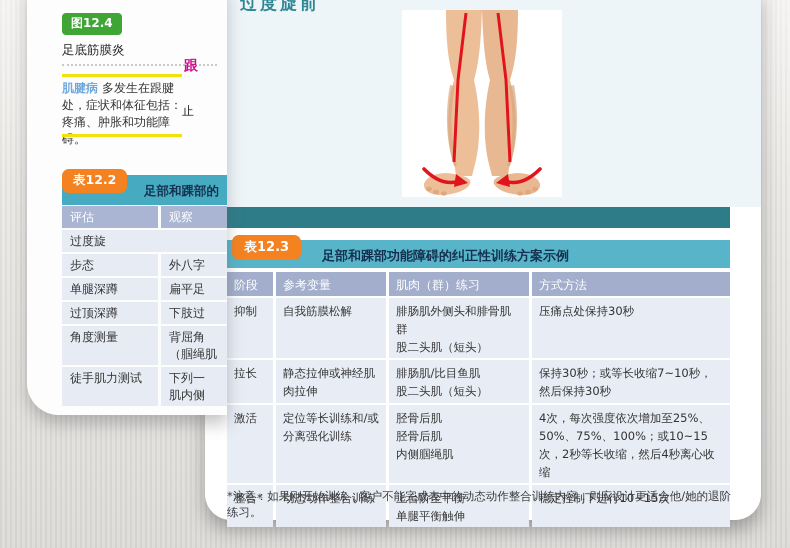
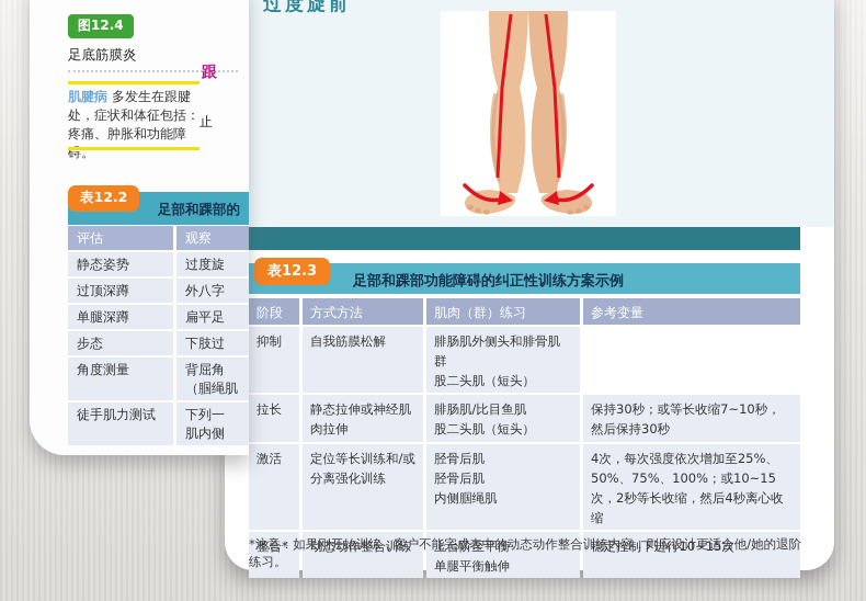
  图12.4
  足底筋膜炎
  肌腱病 多发生在跟腱处，症状和体征包括：疼痛、肿胀和功能障碍。
  跟
  止
  表12.2
  足部和踝部的
  评估
  观察
+ 静态姿势
  过度旋
- 步态
+ 过顶深蹲
  外八字
  单腿深蹲
  扁平足
- 过顶深蹲
+ 步态
  下肢过
  角度测量
  背屈角
  （腘绳肌
  徒手肌力测试
  下列一
  肌内侧
  过度旋前
  表12.3
  足部和踝部功能障碍的纠正性训练方案示例
  阶段
- 参考变量
+ 方式方法
  肌肉（群）练习
- 方式方法
+ 参考变量
  抑制
  自我筋膜松解
  腓肠肌外侧头和腓骨肌群
  股二头肌（短头）
- 压痛点处保持30秒
  拉长
  静态拉伸或神经肌肉拉伸
  腓肠肌/比目鱼肌
  股二头肌（短头）
  保持30秒；或等长收缩7~10秒，然后保持30秒
  激活
  定位等长训练和/或分离强化训练
  胫骨后肌
  胫骨后肌
  内侧腘绳肌
  4次，每次强度依次增加至25%、50%、75%、100%；或10~15次，2秒等长收缩，然后4秒离心收缩
  整合*
  动态动作整合训练
  上台阶至平衡
  单腿平衡触伸
  稳定控制下进行10~15次
  *注意：如果刚开始训练，客户不能完成表中的动态动作整合训练内容，则应设计更适合他/她的退阶练习。
